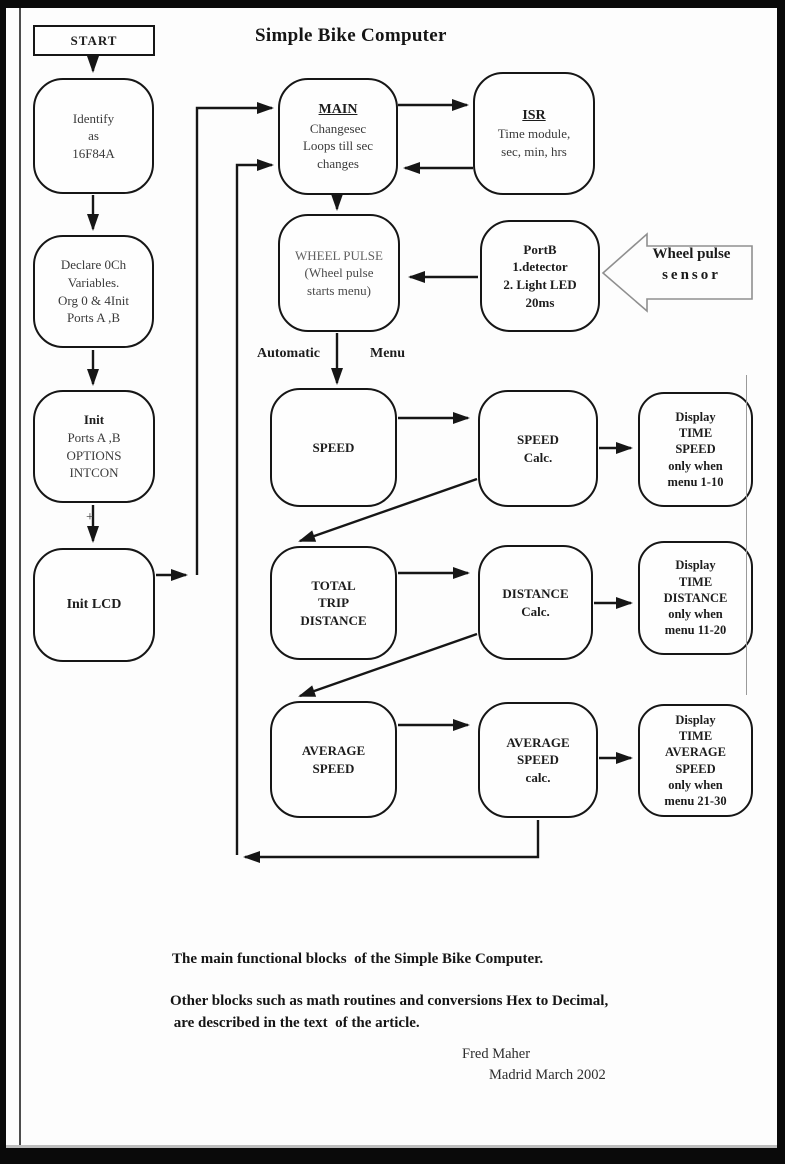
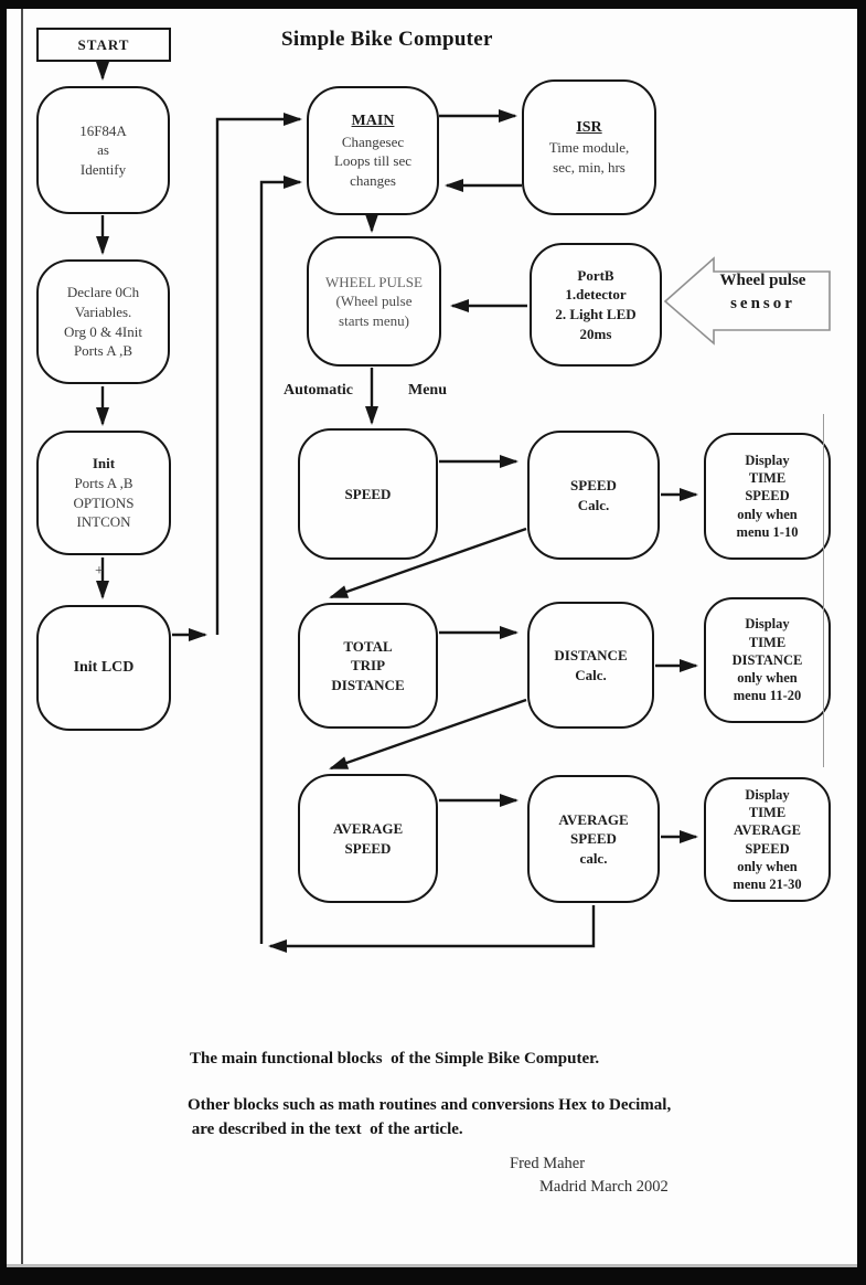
  Simple Bike Computer
  START
- Identify
+ 16F84A
  as
- 16F84A
+ Identify
  Declare 0Ch
  Variables.
  Org 0 & 4Init
  Ports A ,B
  Init
  Ports A ,B
  OPTIONS
  INTCON
  Init LCD
  +
  MAIN
  Changesec
  Loops till sec
  changes
  ISR
  Time module,
  sec, min, hrs
  WHEEL PULSE
  (Wheel pulse
  starts menu)
  PortB
  1.detector
  2. Light LED
  20ms
  Wheel pulse sensor
  Automatic
  Menu
  SPEED
  SPEED
  Calc.
  Display
  TIME
  SPEED
  only when
  menu 1-10
  TOTAL
  TRIP
  DISTANCE
  DISTANCE
  Calc.
  Display
  TIME
  DISTANCE
  only when
  menu 11-20
  AVERAGE
  SPEED
  AVERAGE
  SPEED
  calc.
  Display
  TIME
  AVERAGE
  SPEED
  only when
  menu 21-30
  The main functional blocks of the Simple Bike Computer.
  Other blocks such as math routines and conversions Hex to Decimal,
  are described in the text of the article.
  Fred Maher
  Madrid March 2002
